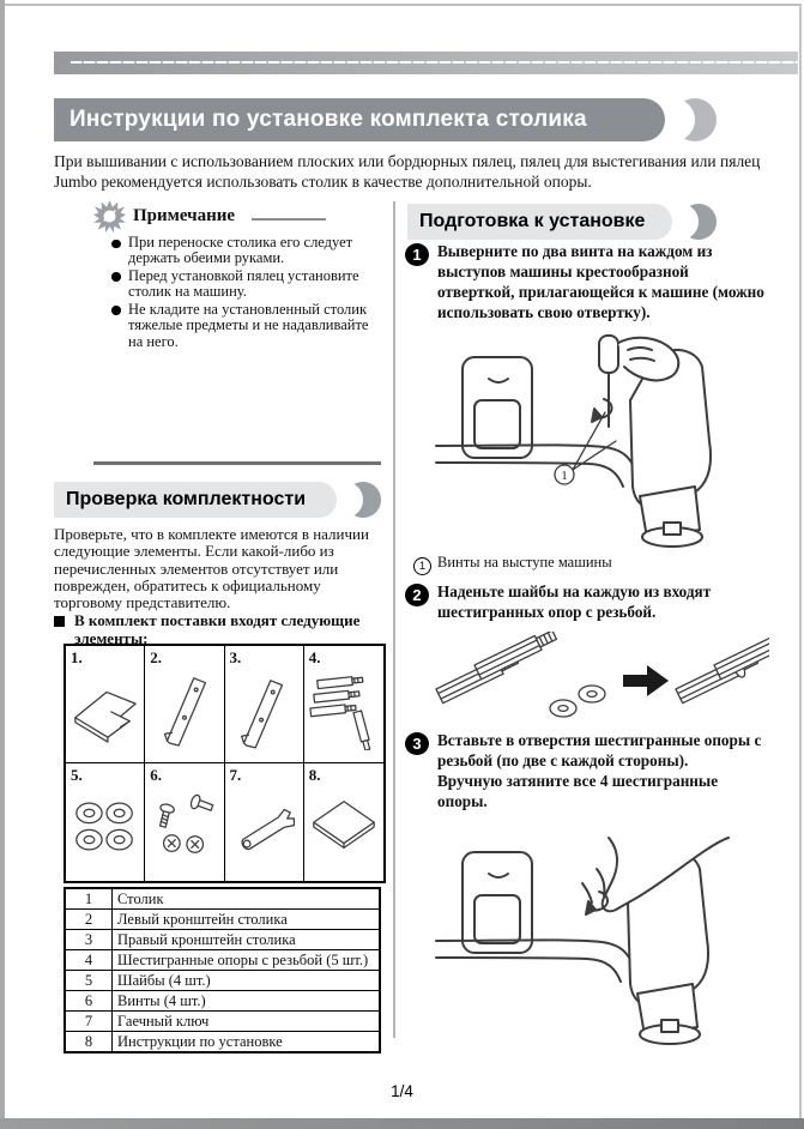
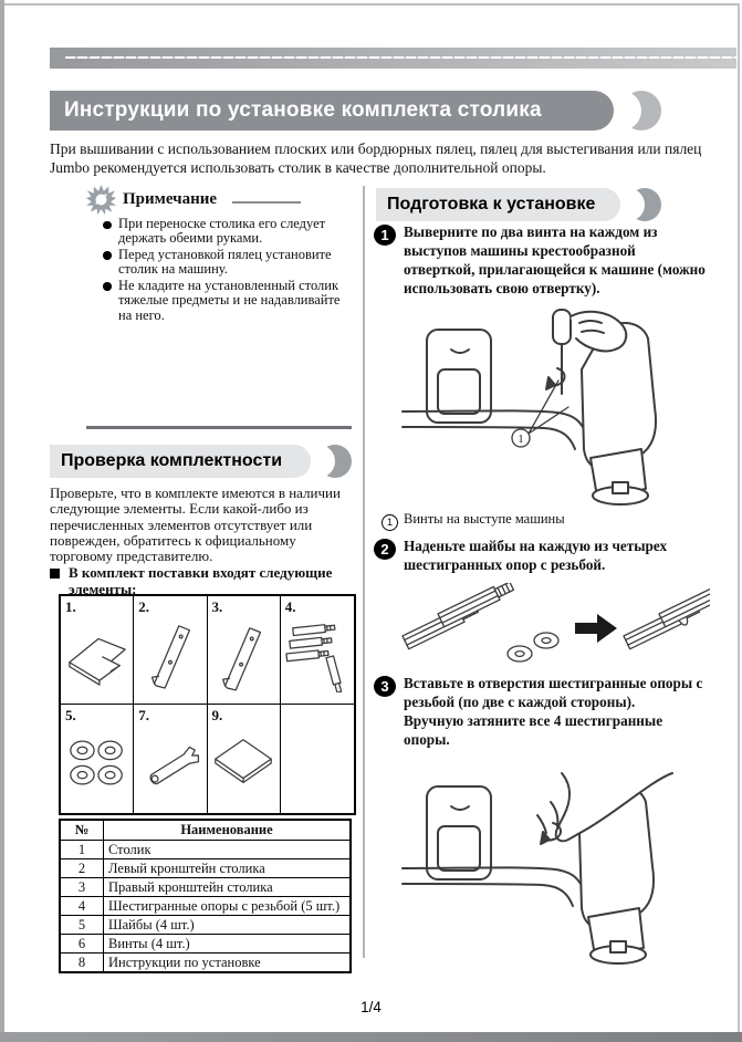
  Инструкции по установке комплекта столика
  При вышивании с использованием плоских или бордюрных пялец, пялец для выстегивания или пялец Jumbo рекомендуется использовать столик в качестве дополнительной опоры.
  Примечание
  При переноске столика его следует держать обеими руками.
  Перед установкой пялец установите столик на машину.
  Не кладите на установленный столик тяжелые предметы и не надавливайте на него.
  Проверка комплектности
  Проверьте, что в комплекте имеются в наличии следующие элементы. Если какой-либо из перечисленных элементов отсутствует или поврежден, обратитесь к официальному торговому представителю.
  В комплект поставки входят следующие элементы:
  1.
  2.
  3.
  4.
  5.
- 6.
  7.
- 8.
+ 9.
+ №	Наименование
  1	Столик
  2	Левый кронштейн столика
  3	Правый кронштейн столика
  4	Шестигранные опоры с резьбой (5 шт.)
  5	Шайбы (4 шт.)
  6	Винты (4 шт.)
- 7	Гаечный ключ
  8	Инструкции по установке
  Подготовка к установке
  1
  Выверните по два винта на каждом из выступов машины крестообразной отверткой, прилагающейся к машине (можно использовать свою отвертку).
  1
  1 Винты на выступе машины
  2
- Наденьте шайбы на каждую из входят шестигранных опор с резьбой.
+ Наденьте шайбы на каждую из четырех шестигранных опор с резьбой.
  3
  Вставьте в отверстия шестигранные опоры с резьбой (по две с каждой стороны).
  Вручную затяните все 4 шестигранные опоры.
  1/4
